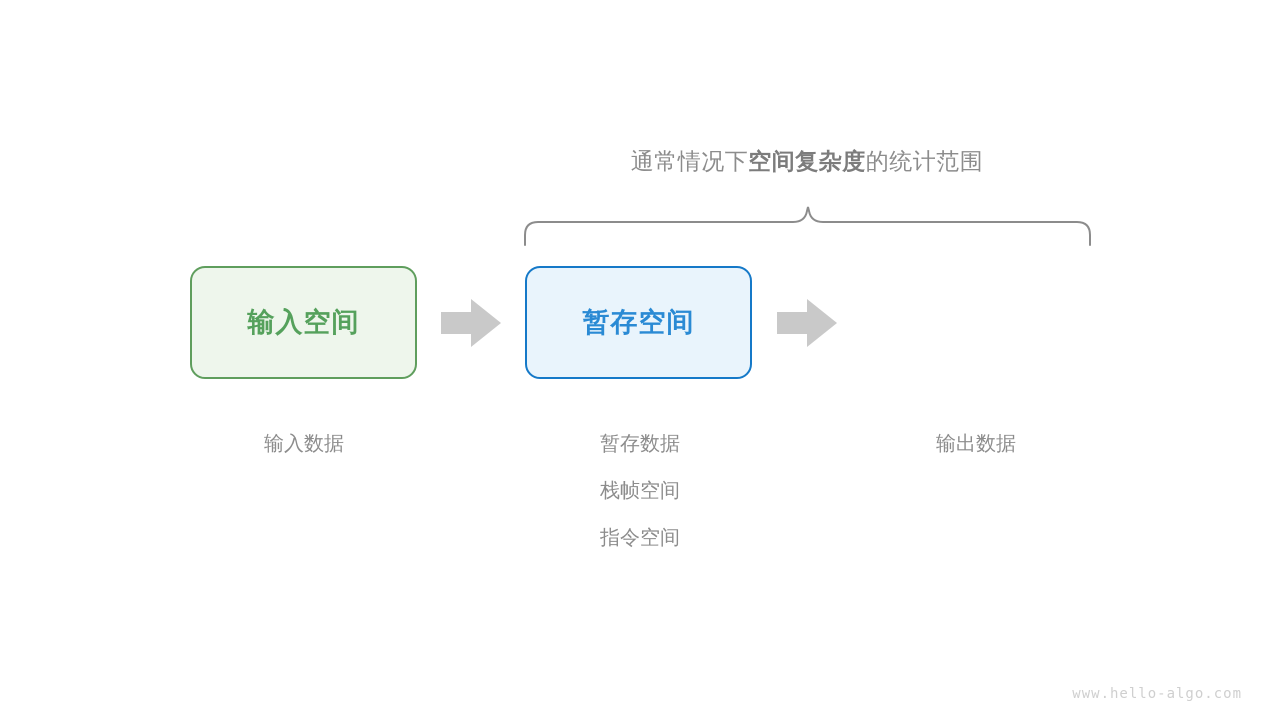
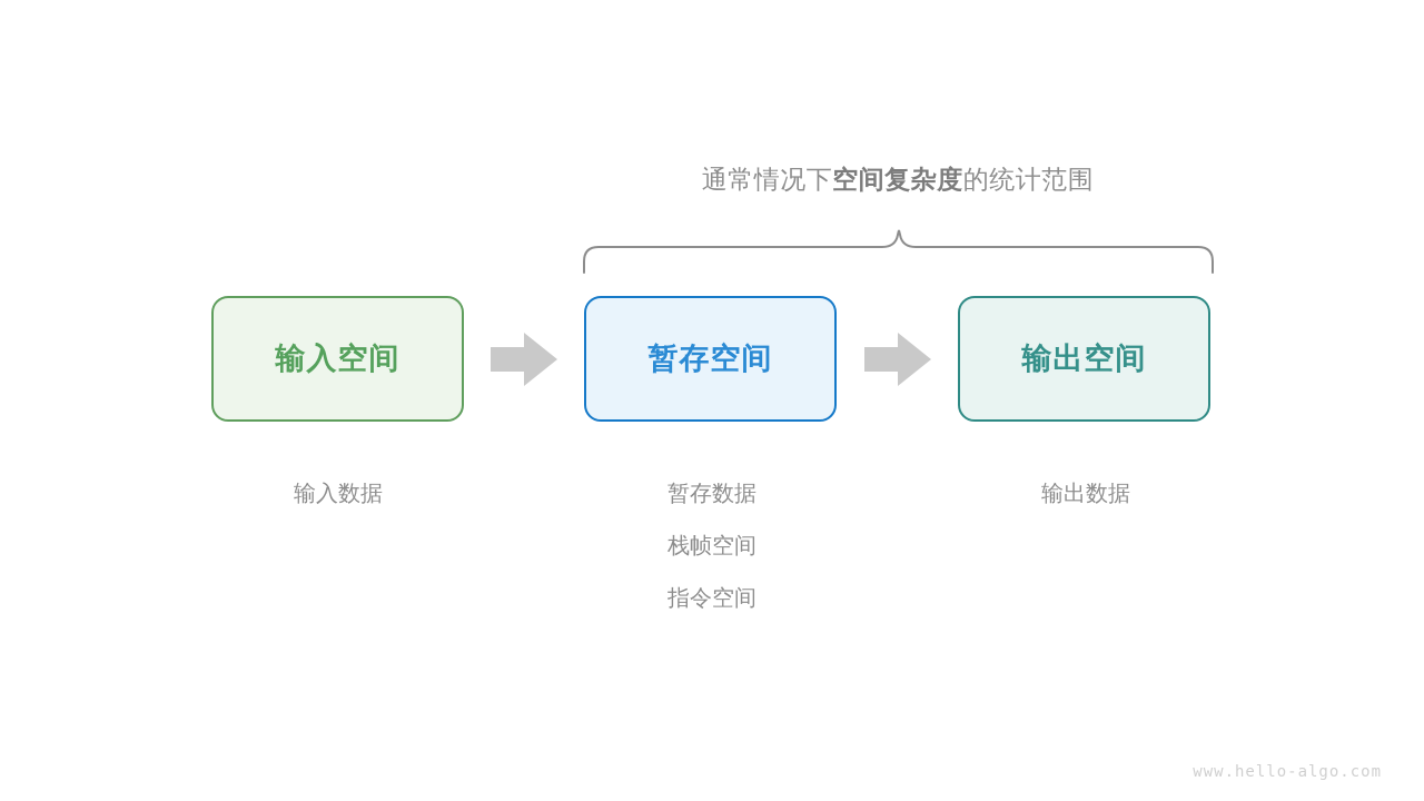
  通常情况下空间复杂度的统计范围
  输入空间
  暂存空间
+ 输出空间
  输入数据
  暂存数据
  栈帧空间
  指令空间
  输出数据
  www.hello-algo.com
